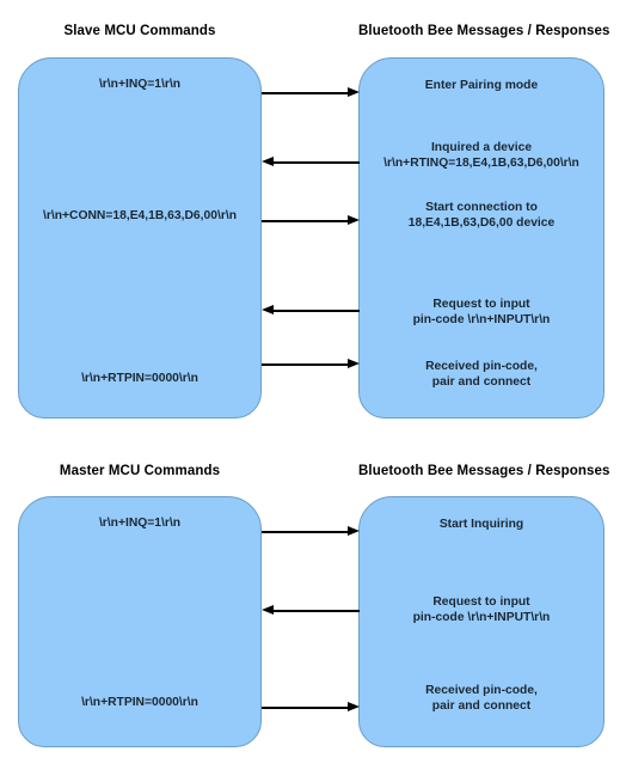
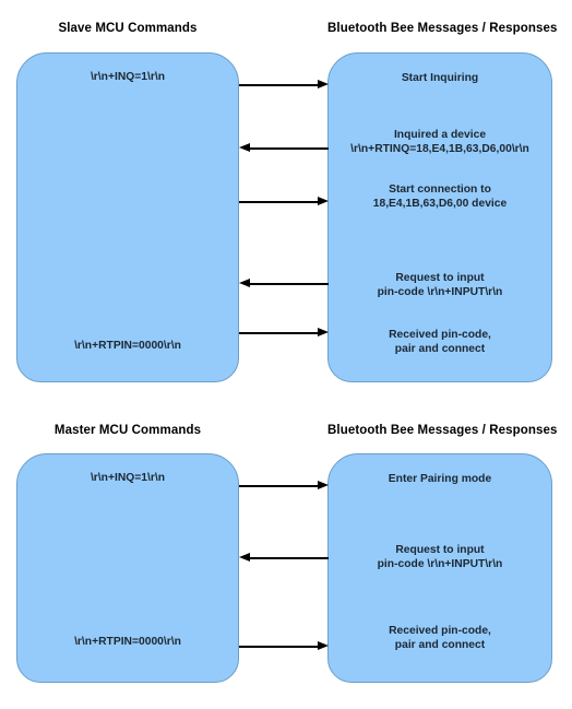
  Slave MCU Commands
  Bluetooth Bee Messages / Responses
  \r\n+INQ=1\r\n
- \r\n+CONN=18,E4,1B,63,D6,00\r\n
  \r\n+RTPIN=0000\r\n
- Enter Pairing mode
+ Start Inquiring
  Inquired a device
  \r\n+RTINQ=18,E4,1B,63,D6,00\r\n
  Start connection to
  18,E4,1B,63,D6,00 device
  Request to input
  pin-code \r\n+INPUT\r\n
  Received pin-code,
  pair and connect
  Master MCU Commands
  Bluetooth Bee Messages / Responses
  \r\n+INQ=1\r\n
  \r\n+RTPIN=0000\r\n
- Start Inquiring
+ Enter Pairing mode
  Request to input
  pin-code \r\n+INPUT\r\n
  Received pin-code,
  pair and connect
